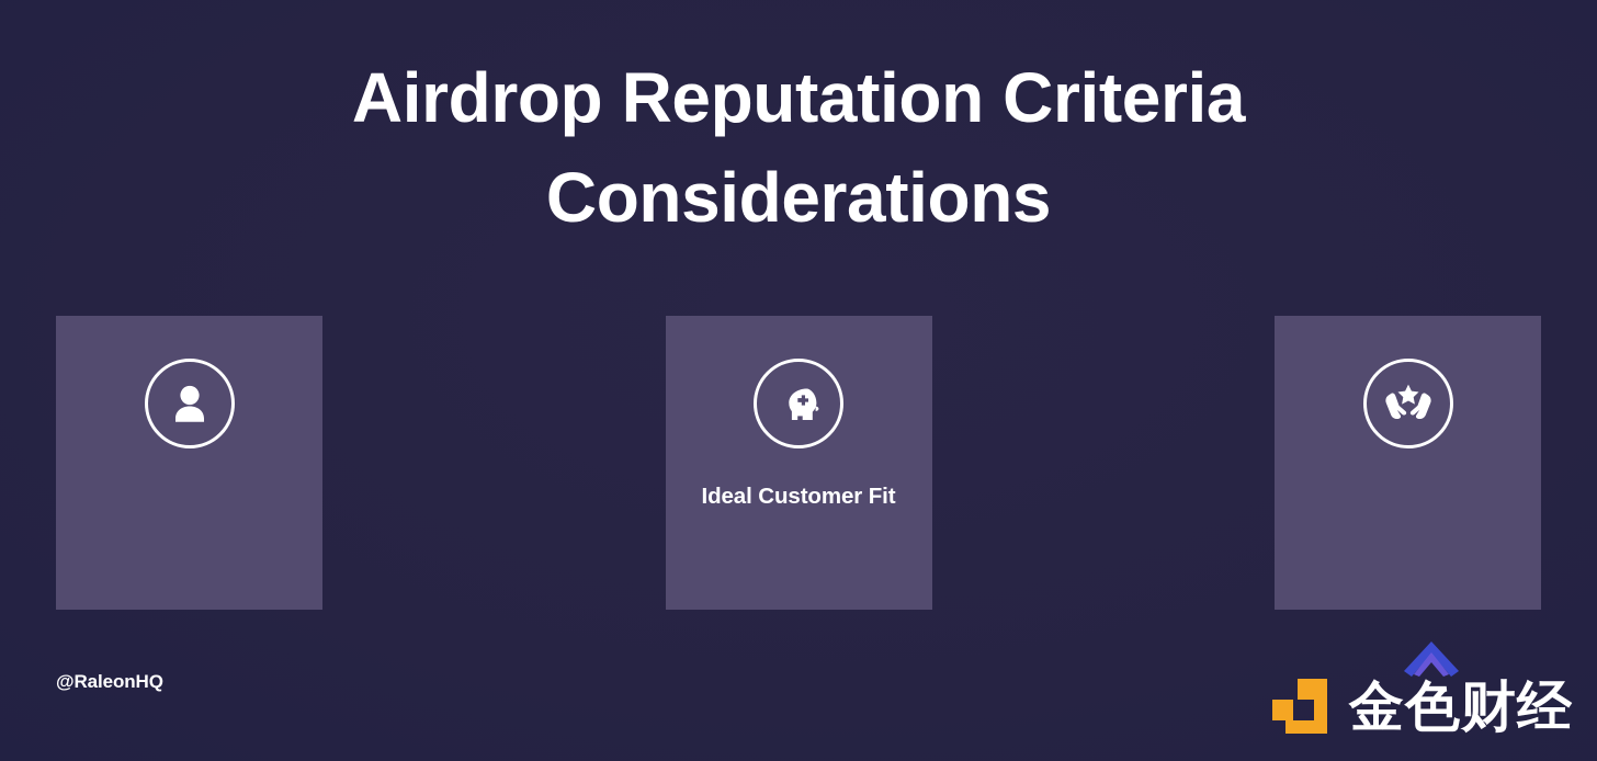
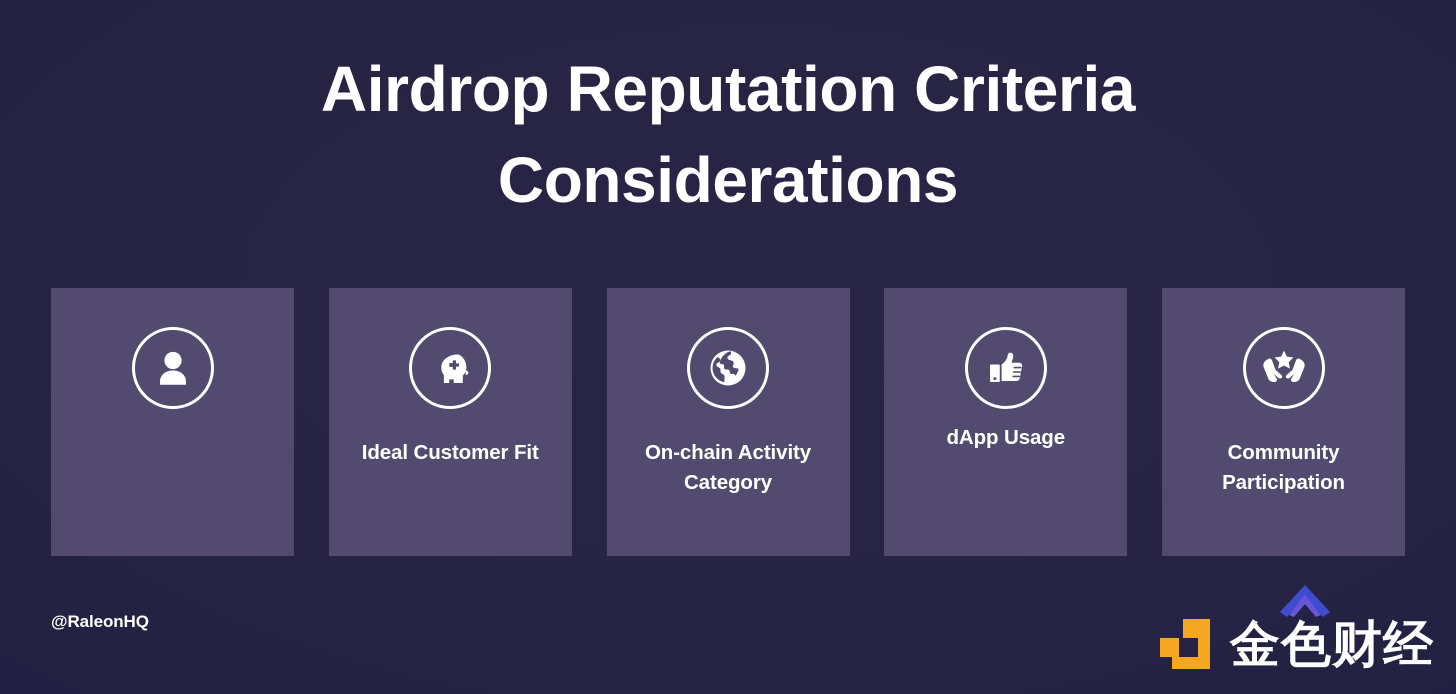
  Airdrop Reputation Criteria
  Considerations
  Ideal Customer Fit
+ On-chain Activity Category
+ dApp Usage
+ Community Participation
  @RaleonHQ
  金色财经
